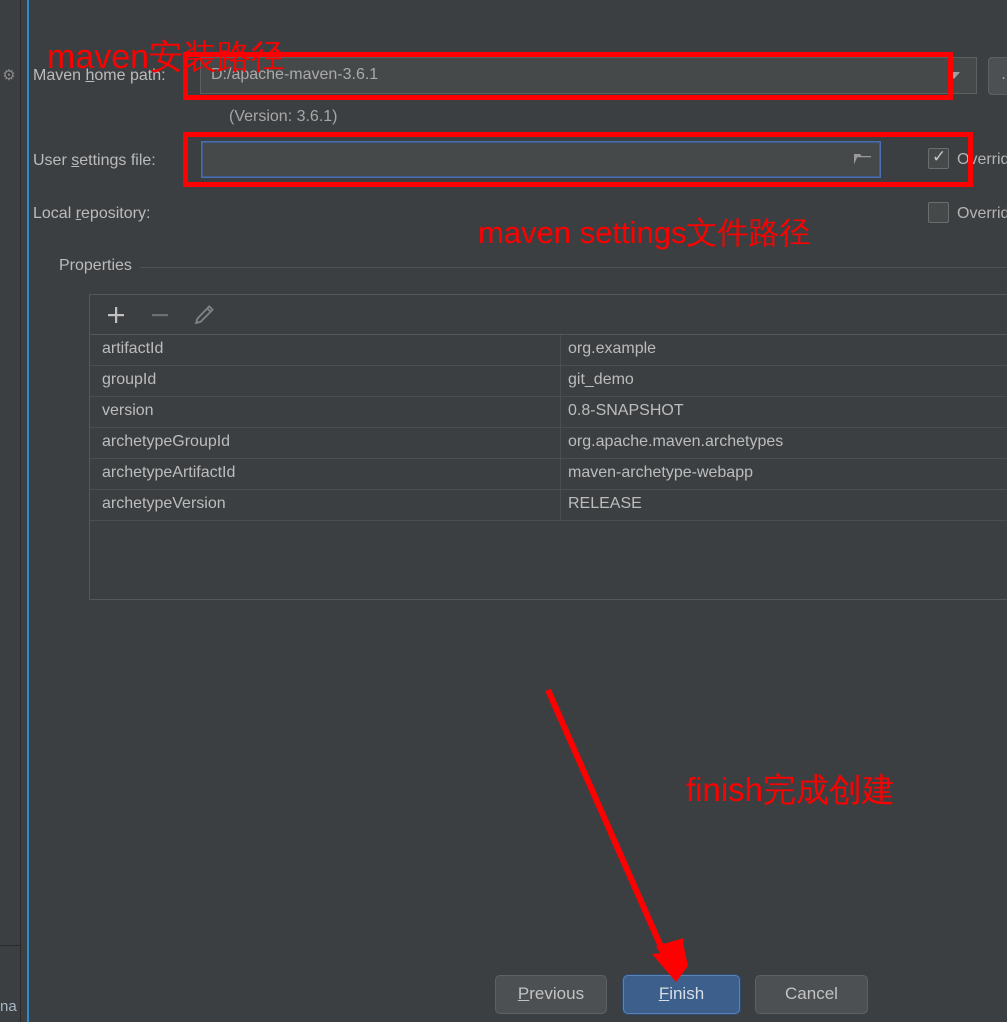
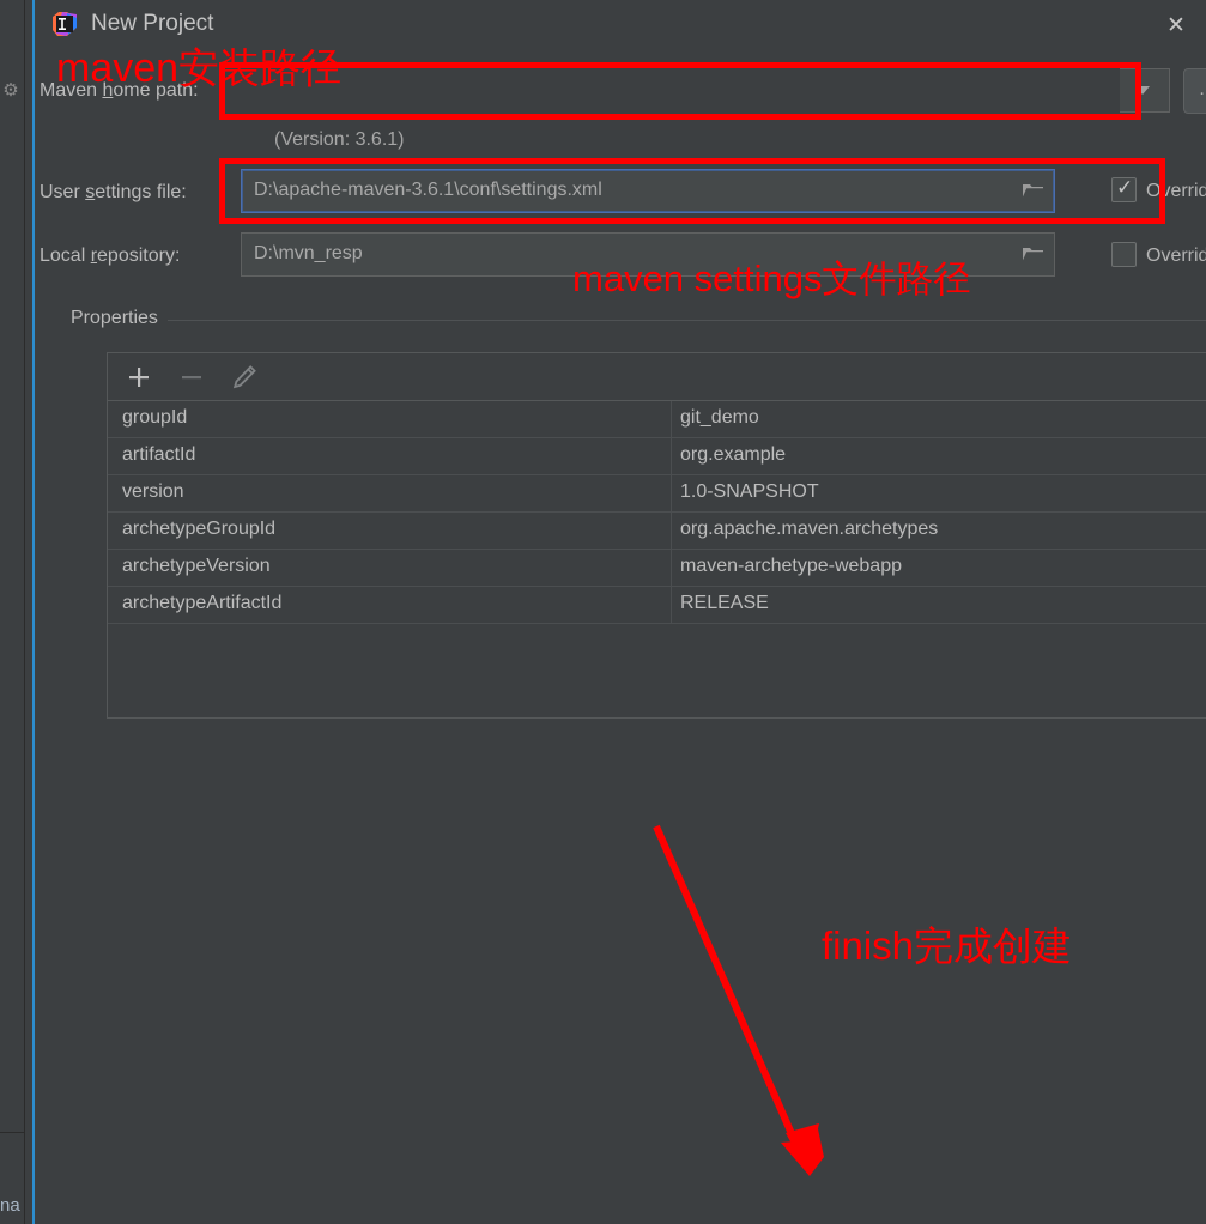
  ⚙
  na
+ New Project
+ ✕
  Maven home path:
- D:/apache-maven-3.6.1
  (Version: 3.6.1)
  User settings file:
+ D:\apache-maven-3.6.1\conf\settings.xml
  ✓
  Overrid
  Local repository:
+ D:\mvn_resp
  Overrid
  Properties
- artifactId
+ groupId
- org.example
+ git_demo
- groupId
+ artifactId
- git_demo
+ org.example
  version
- 0.8-SNAPSHOT
+ 1.0-SNAPSHOT
  archetypeGroupId
  org.apache.maven.archetypes
- archetypeArtifactId
+ archetypeVersion
  maven-archetype-webapp
- archetypeVersion
+ archetypeArtifactId
  RELEASE
- Previous
- Finish
- Cancel
  maven安装路径
  maven settings文件路径
  finish完成创建
